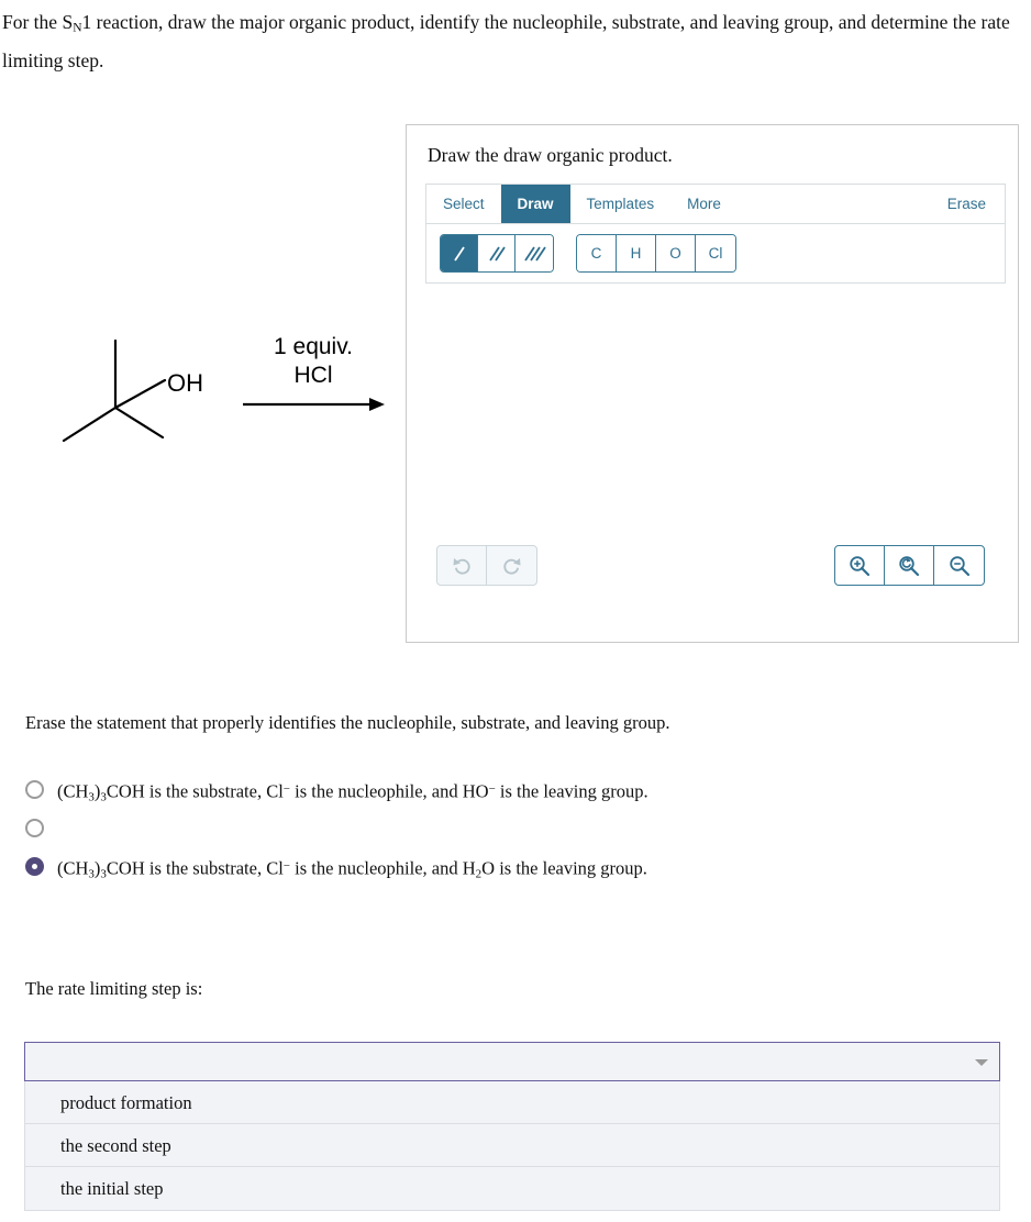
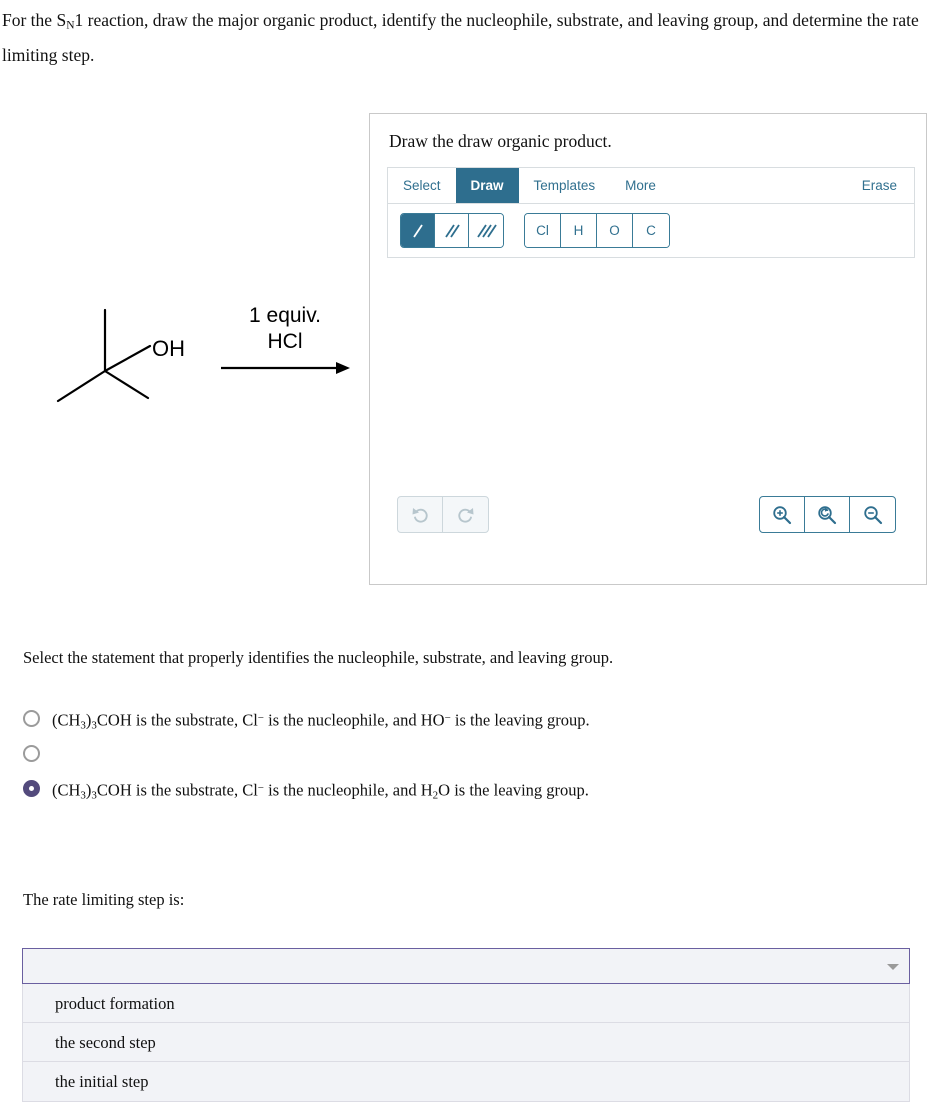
  For the SN1 reaction, draw the major organic product, identify the nucleophile, substrate, and leaving group, and determine the rate limiting step.
  OH
  1 equiv.
  HCl
  Draw the draw organic product.
  Select
  Draw
  Templates
  More
  Erase
- C
+ Cl
  H
  O
- Cl
+ C
- Erase the statement that properly identifies the nucleophile, substrate, and leaving group.
+ Select the statement that properly identifies the nucleophile, substrate, and leaving group.
  (CH3)3COH is the substrate, Cl− is the nucleophile, and HO− is the leaving group.
  (CH3)3COH is the substrate, Cl− is the nucleophile, and H2O is the leaving group.
  The rate limiting step is:
  product formation
  the second step
  the initial step
